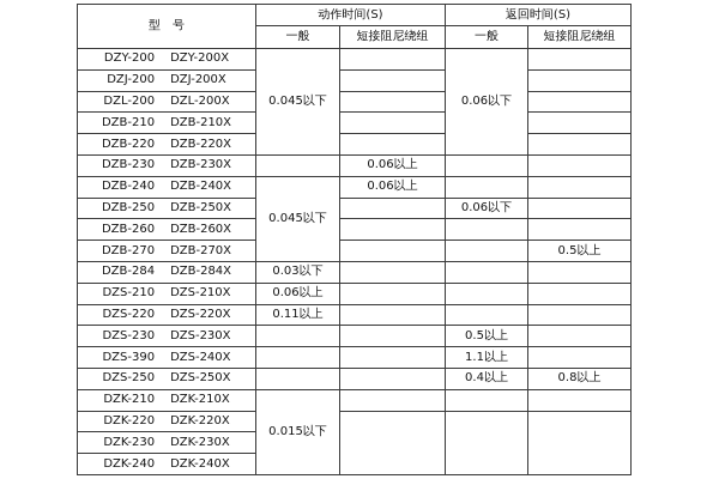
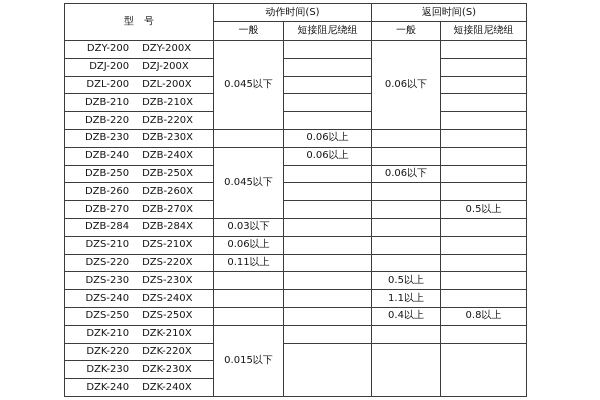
  型 号	动作时间(S)	返回时间(S)
  一般	短接阻尼绕组	一般	短接阻尼绕组
  DZY-200 DZY-200X	0.045以下		0.06以下
  DZJ-200 DZJ-200X
  DZL-200 DZL-200X
  DZB-210 DZB-210X
  DZB-220 DZB-220X
  DZB-230 DZB-230X		0.06以上
  DZB-240 DZB-240X	0.045以下	0.06以上
  DZB-250 DZB-250X		0.06以下
  DZB-260 DZB-260X
  DZB-270 DZB-270X			0.5以上
  DZB-284 DZB-284X	0.03以下
  DZS-210 DZS-210X	0.06以上
  DZS-220 DZS-220X	0.11以上
  DZS-230 DZS-230X			0.5以上
- DZS-390 DZS-240X			1.1以上
+ DZS-240 DZS-240X			1.1以上
  DZS-250 DZS-250X			0.4以上	0.8以上
  DZK-210 DZK-210X	0.015以下
  DZK-220 DZK-220X
  DZK-230 DZK-230X
  DZK-240 DZK-240X
